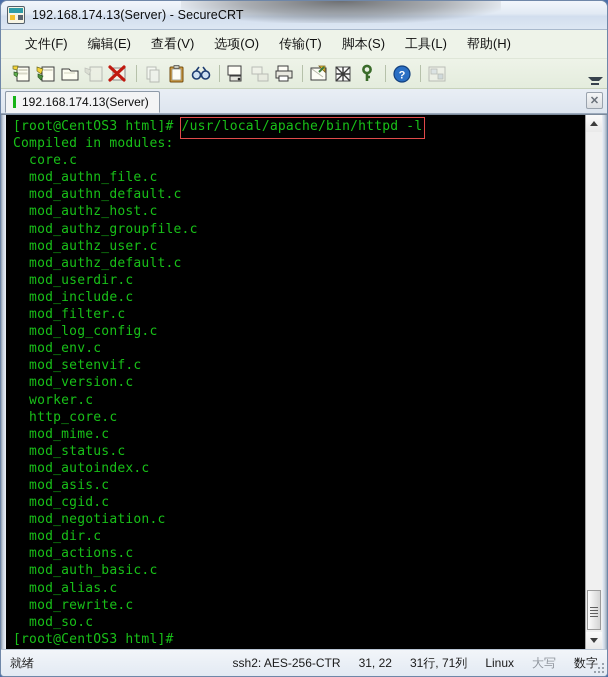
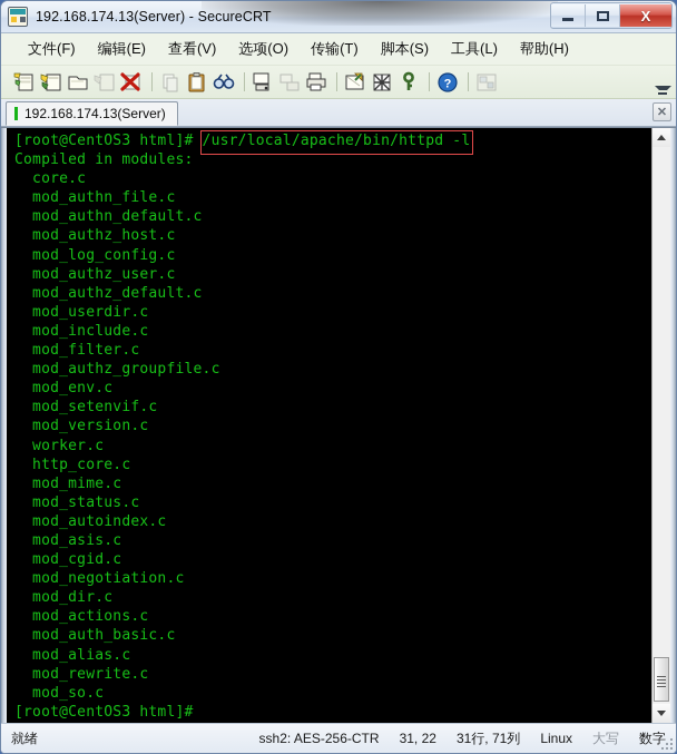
  192.168.174.13(Server) -
+ X
  文件(F)
  编辑(E)
  查看(V)
  选项(O)
  传输(T)
  脚本(S)
  工具(L)
  帮助(H)
  ?
  192.168.174.13(Server)
  ✕
  [root@CentOS3 html]# /usr/local/apache/bin/httpd -l
  Compiled in modules:
  core.c
  mod_authn_file.c
  mod_authn_default.c
  mod_authz_host.c
- mod_authz_groupfile.c
+ mod_log_config.c
  mod_authz_user.c
  mod_authz_default.c
  mod_userdir.c
  mod_include.c
  mod_filter.c
- mod_log_config.c
+ mod_authz_groupfile.c
  mod_env.c
  mod_setenvif.c
  mod_version.c
  worker.c
  http_core.c
  mod_mime.c
  mod_status.c
  mod_autoindex.c
  mod_asis.c
  mod_cgid.c
  mod_negotiation.c
  mod_dir.c
  mod_actions.c
  mod_auth_basic.c
  mod_alias.c
  mod_rewrite.c
  mod_so.c
  [root@CentOS3 html]#
  就绪
  ssh2: AES-256-CTR
  31, 22
  31行, 71列
  Linux
  大写
  数字
